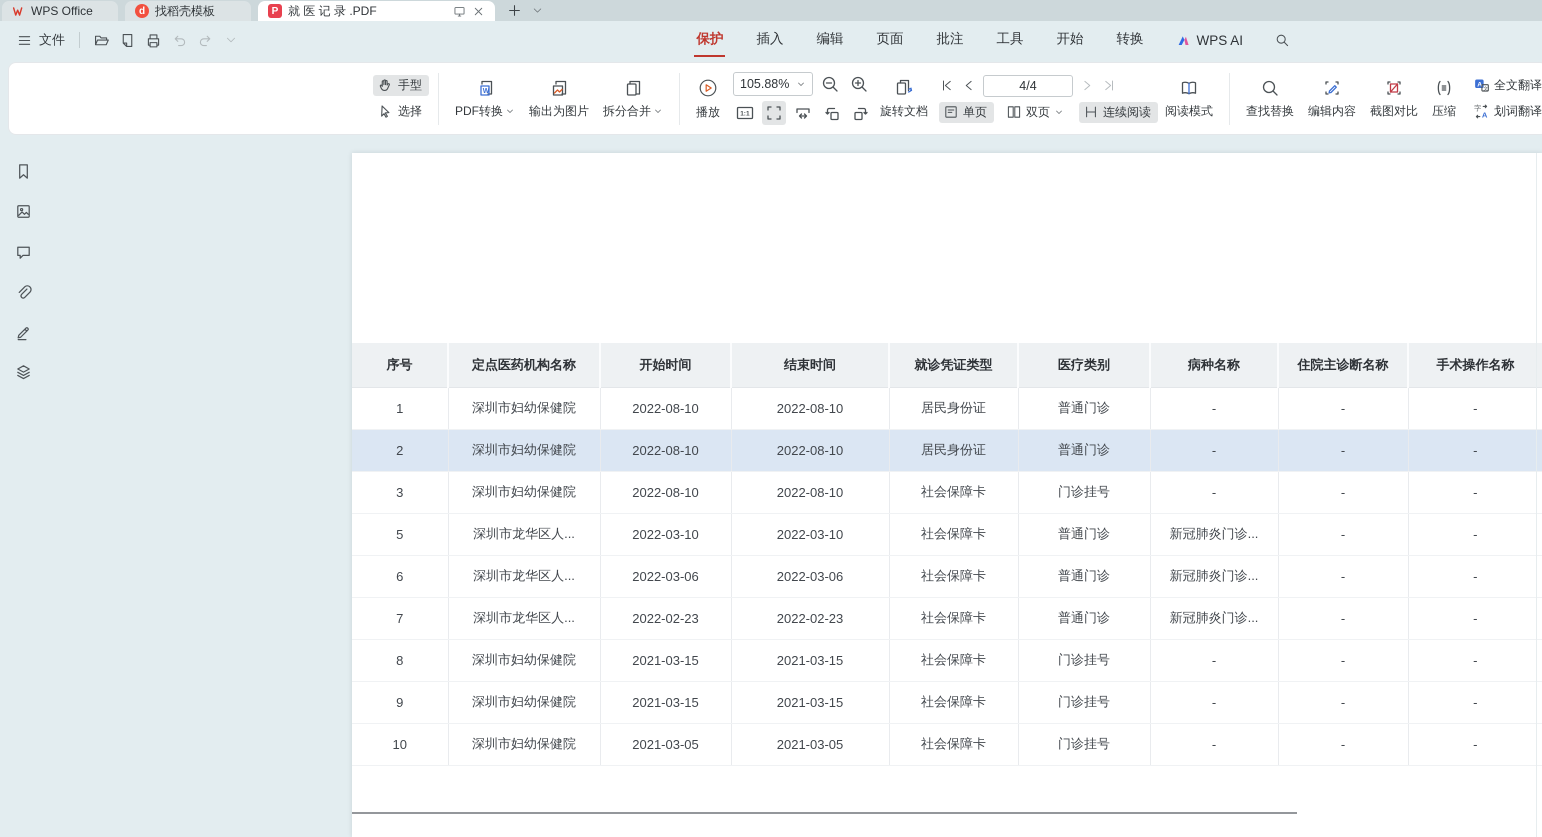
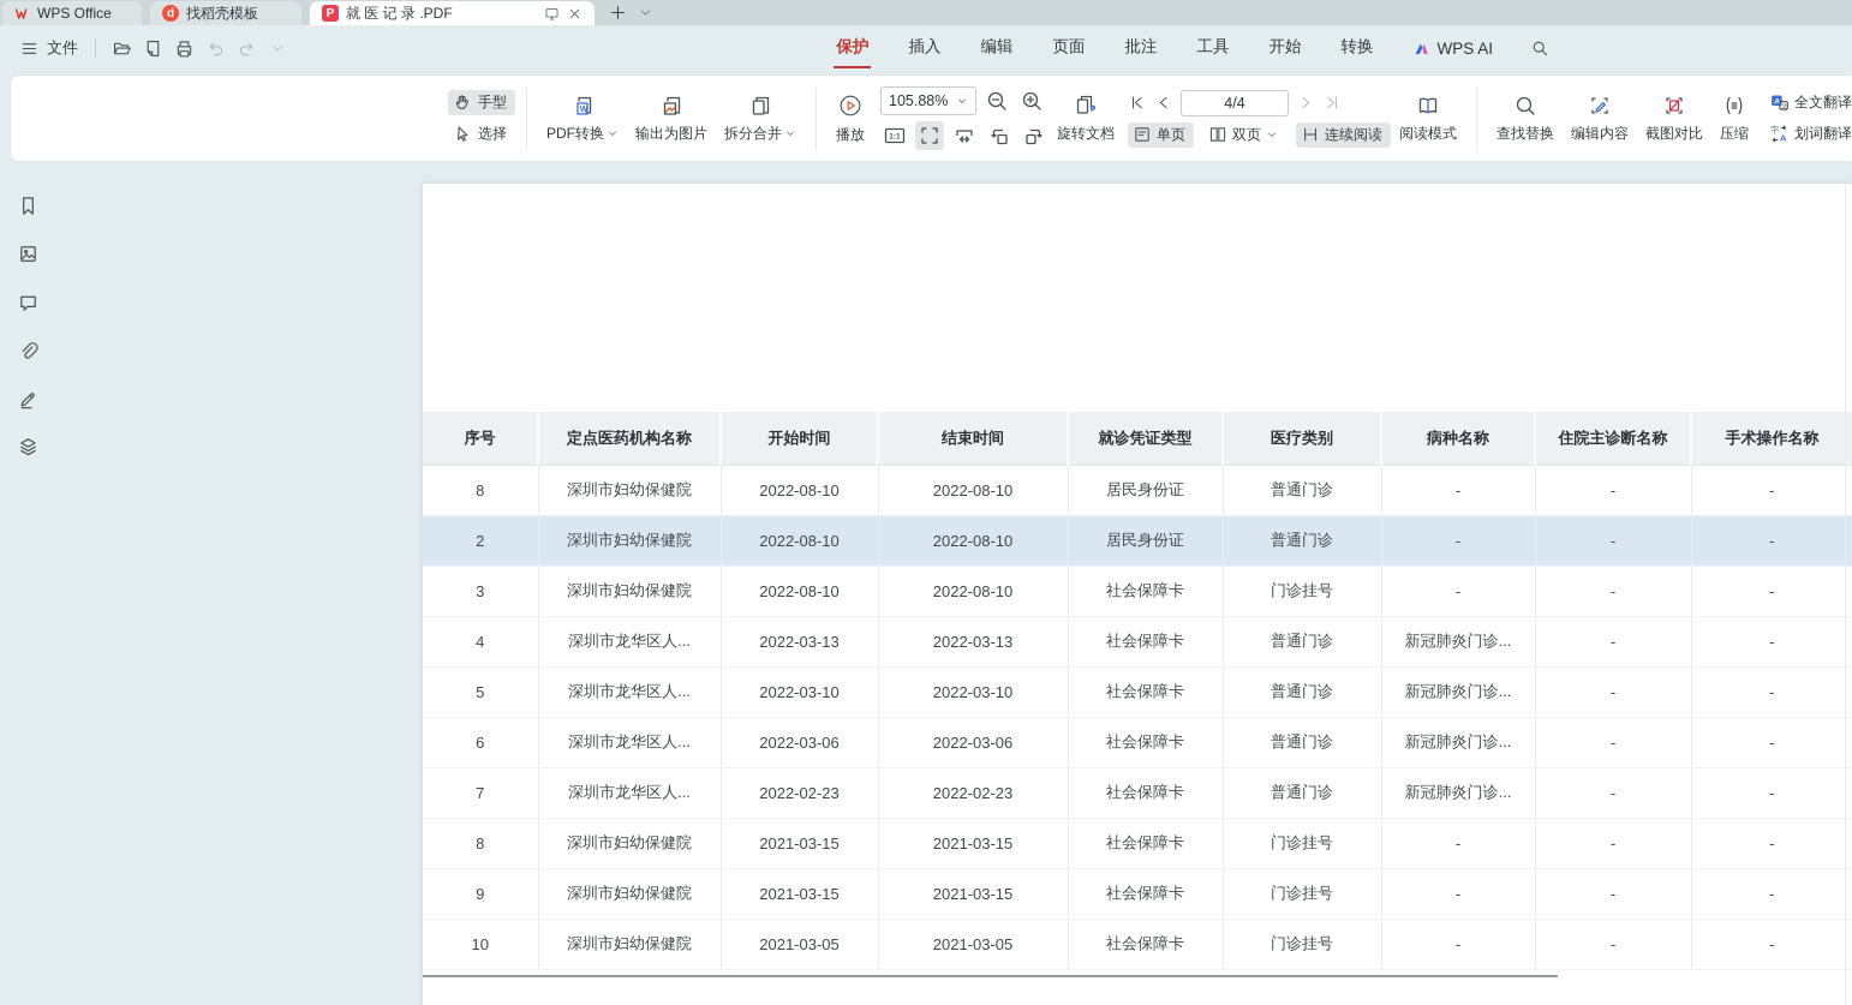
  WPS Office
  d
  找稻壳模板
  P
  就 医 记 录 .PDF
  文件
  保护
  插入
  编辑
  页面
  批注
  工具
  开始
  转换
  WPS AI
  手型
  选择
  PDF转换
  输出为图片
  拆分合并
  播放
  105.88%
  旋转文档
  4/4
  单页
  双页
  连续阅读
  阅读模式
  查找替换
  编辑内容
  截图对比
  压缩
  全文翻译
  A
  划词翻译
  序号	定点医药机构名称	开始时间	结束时间	就诊凭证类型	医疗类别	病种名称	住院主诊断名称	手术操作名称
- 1	深圳市妇幼保健院	2022-08-10	2022-08-10	居民身份证	普通门诊	-	-	-
+ 8	深圳市妇幼保健院	2022-08-10	2022-08-10	居民身份证	普通门诊	-	-	-
  2	深圳市妇幼保健院	2022-08-10	2022-08-10	居民身份证	普通门诊	-	-	-
  3	深圳市妇幼保健院	2022-08-10	2022-08-10	社会保障卡	门诊挂号	-	-	-
+ 4	深圳市龙华区人...	2022-03-13	2022-03-13	社会保障卡	普通门诊	新冠肺炎门诊...	-	-
  5	深圳市龙华区人...	2022-03-10	2022-03-10	社会保障卡	普通门诊	新冠肺炎门诊...	-	-
  6	深圳市龙华区人...	2022-03-06	2022-03-06	社会保障卡	普通门诊	新冠肺炎门诊...	-	-
  7	深圳市龙华区人...	2022-02-23	2022-02-23	社会保障卡	普通门诊	新冠肺炎门诊...	-	-
  8	深圳市妇幼保健院	2021-03-15	2021-03-15	社会保障卡	门诊挂号	-	-	-
  9	深圳市妇幼保健院	2021-03-15	2021-03-15	社会保障卡	门诊挂号	-	-	-
  10	深圳市妇幼保健院	2021-03-05	2021-03-05	社会保障卡	门诊挂号	-	-	-
